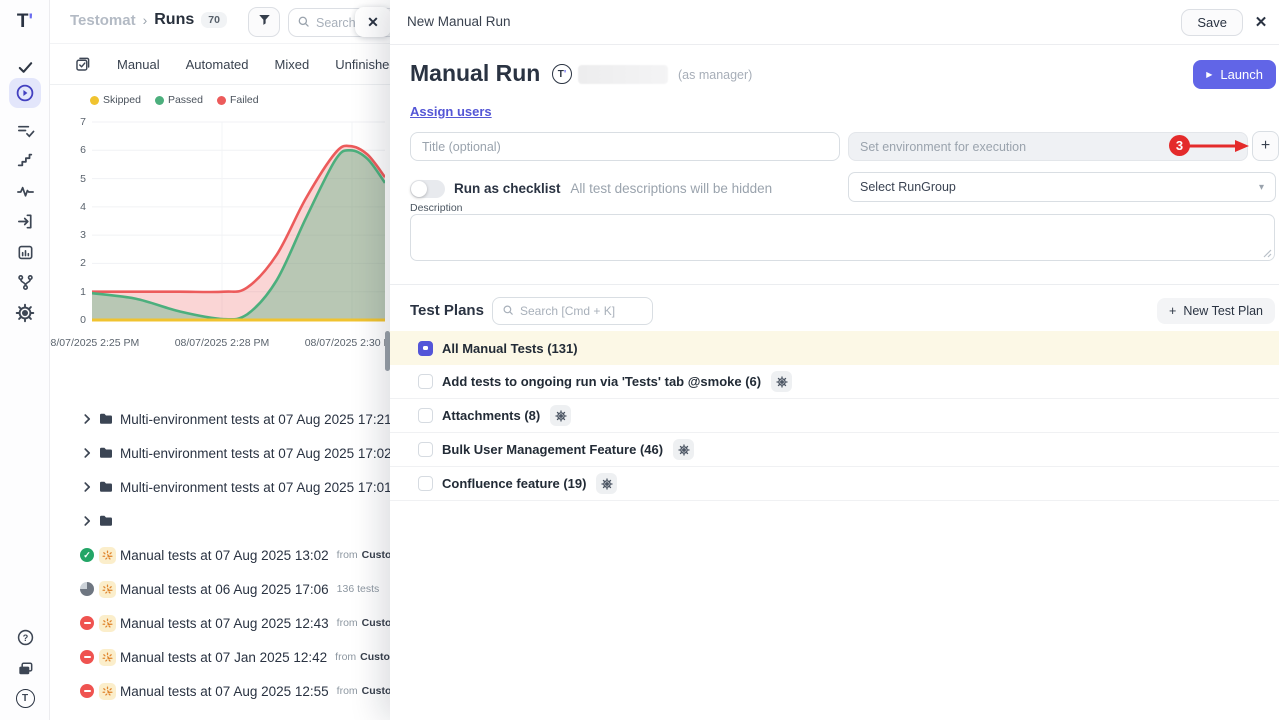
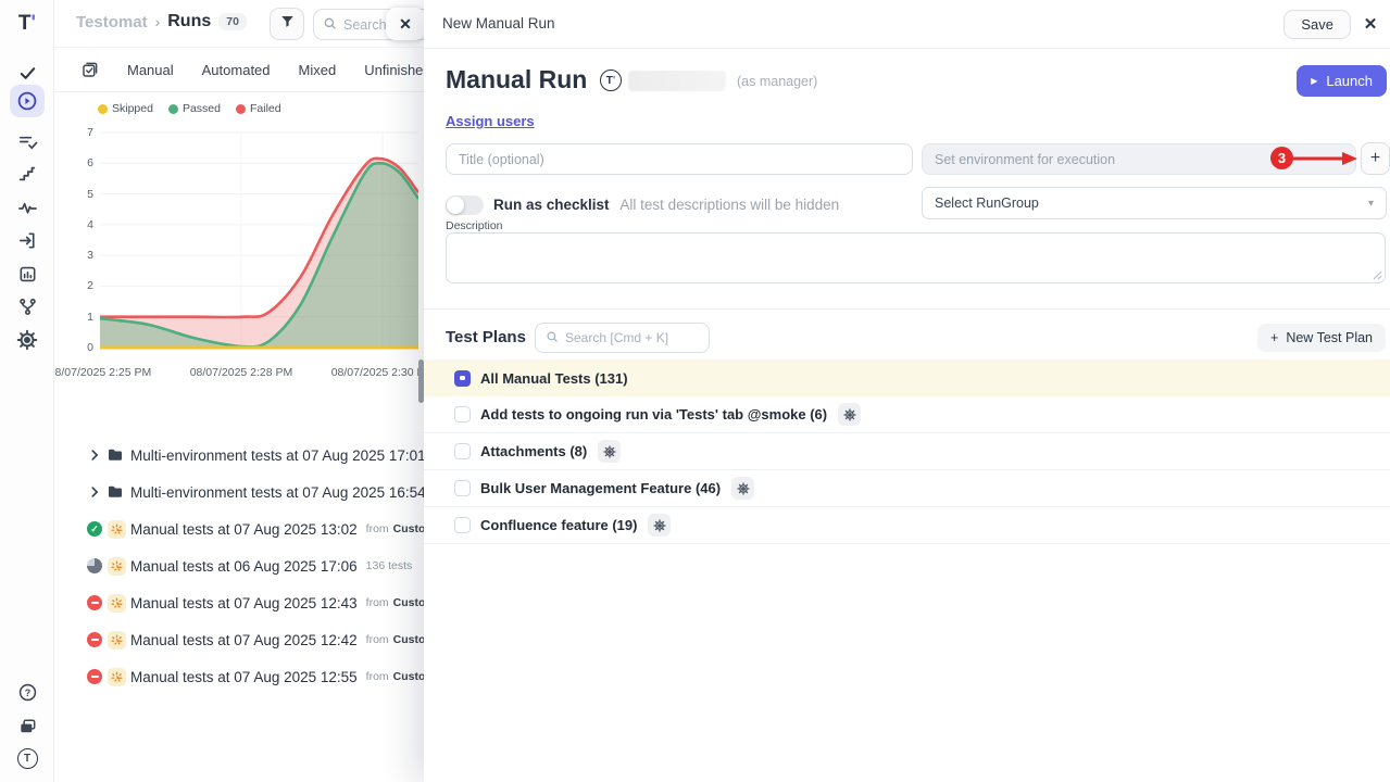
  T
  ?
  T
  Testomat
  ›
  Runs
  70
  Search
  ✕
  Manual
  Automated
  Mixed
  Unfinishe
  Skipped
  Passed
  Failed
  0
  1
  2
  3
  4
  5
  6
  7
  8/07/2025 2:25 PM
  08/07/2025 2:28 PM
  08/07/2025 2:30
- Multi-environment tests at 07 Aug 2025 17:21
- Multi-environment tests at 07 Aug 2025 17:02
  Multi-environment tests at 07 Aug 2025 17:01
+ Multi-environment tests at 07 Aug 2025 16:54
  Manual tests at 07 Aug 2025 13:02
  from Custo
  Manual tests at 06 Aug 2025 17:06
  136 tests
  Manual tests at 07 Aug 2025 12:43
  from Custo
- Manual tests at 07 Jan 2025 12:42
+ Manual tests at 07 Aug 2025 12:42
  from Custo
  Manual tests at 07 Aug 2025 12:55
  from Custo
  New Manual Run
  Save
  ✕
  Manual Run
  T
  (as manager)
  ▶
  Launch
  Assign users
  Title (optional)
  Set environment for execution
  3
  +
  Run as checklist All test descriptions will be hidden
  Select RunGroup
  ▾
  Description
  Test Plans
  Search [Cmd + K]
  +
  New Test Plan
  All Manual Tests (131)
  Add tests to ongoing run via 'Tests' tab @smoke (6)
  Attachments (8)
  Bulk User Management Feature (46)
  Confluence feature (19)
